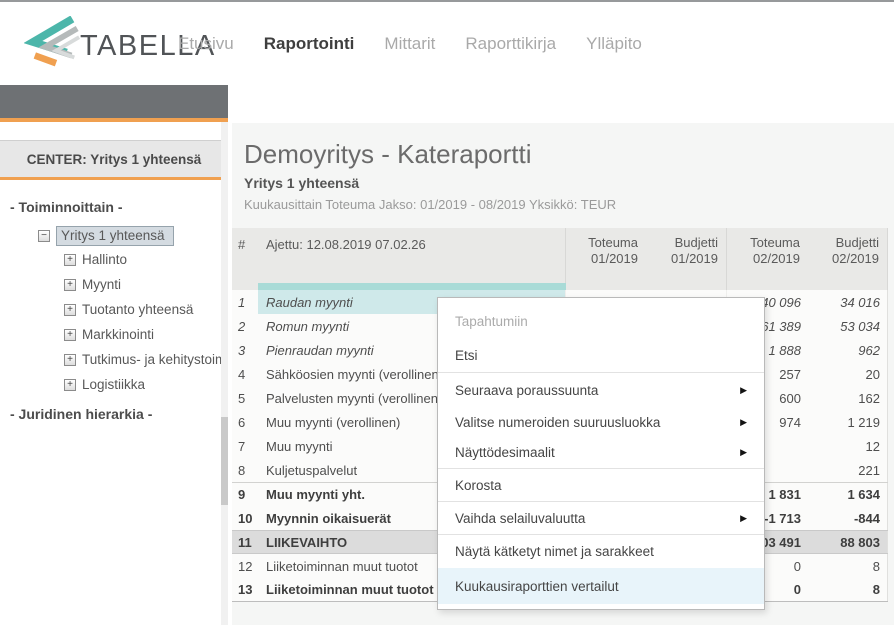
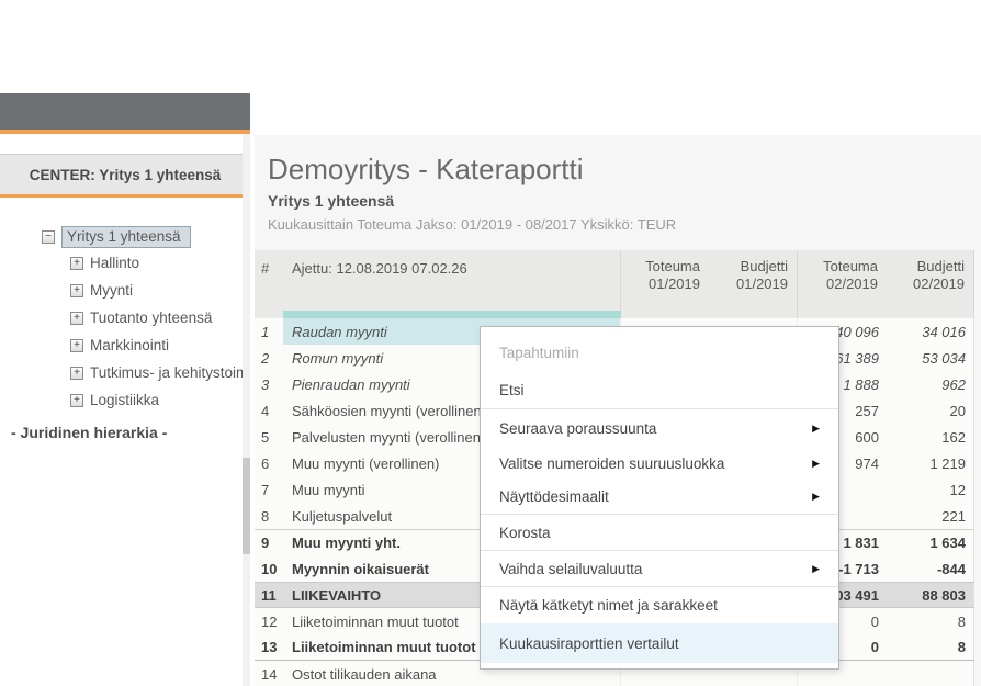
- TABELLA
- Etusivu
- Raportointi
- Mittarit
- Raporttikirja
- Ylläpito
  CENTER: Yritys 1 yhteensä
- - Toiminnoittain -
  −
  Yritys 1 yhteensä
  +
  Hallinto
  +
  Myynti
  +
  Tuotanto yhteensä
  +
  Markkinointi
  +
  Tutkimus- ja kehitystoi
  +
  Logistiikka
  - Juridinen hierarkia -
  Demoyritys - Kateraportti
  Yritys 1 yhteensä
- Kuukausittain Toteuma Jakso: 01/2019 - 08/2019 Yksikkö: TEUR
+ Kuukausittain Toteuma Jakso: 01/2019 - 08/2017 Yksikkö: TEUR
  #
  Ajettu: 12.08.2019 07.02.26
  Toteuma
  01/2019
  Budjetti
  01/2019
  Toteuma
  02/2019
  Budjetti
  02/2019
  1
  Raudan myynti
  0 096
  34 016
  2
  Romun myynti
  1 389
  53 034
  3
  Pienraudan myynti
  1 888
  962
  4
  Sähköosien myynti (verollinen
  257
  20
  5
  Palvelusten myynti (verollinen
  600
  162
  6
  Muu myynti (verollinen)
  974
  1 219
  7
  Muu myynti
  12
  8
  Kuljetuspalvelut
  221
  9
  Muu myynti yht.
  1 831
  1 634
  10
  Myynnin oikaisuerät
  -1 713
  -844
  11
  LIIKEVAIHTO
  3 491
  88 803
  12
  Liiketoiminnan muut tuotot
  0
  8
  13
  Liiketoiminnan muut tuotot
  0
  8
+ 14
+ Ostot tilikauden aikana
  Tapahtumiin
  Etsi
  Seuraava poraussuunta
  ▶
  Valitse numeroiden suuruusluokka
  ▶
  Näyttödesimaalit
  ▶
  Korosta
  Vaihda selailuvaluutta
  ▶
  Näytä kätketyt nimet ja sarakkeet
  Kuukausiraporttien vertailut
